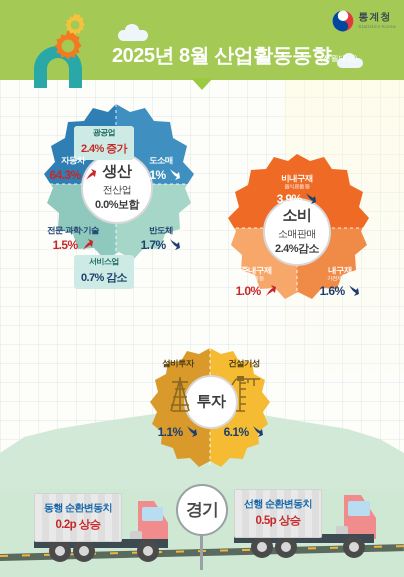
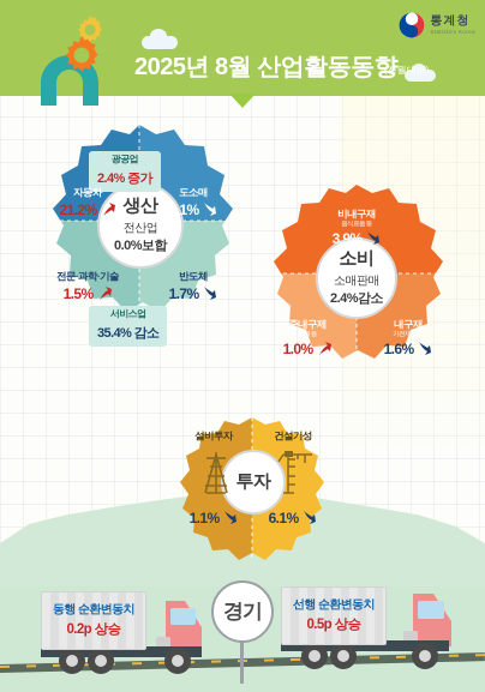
  2025년 8월 산업활동동향
  (전월대비)
  통계청
  생산
  전산업
  0.0%보합
  광공업
  2.4% 증가
  서비스업
- 0.7% 감소
+ 35.4% 감소
  자동차
- 64.3%
+ 21.2%
  도소매
  3.1%
  전문·과학·기술
  1.5%
  반도체
  1.7%
  소비
  소매판매
  2.4%감소
  비내구재
  3.9%
  준내구제
  1.0%
  내구재
  1.6%
  투자
  설비투자
  1.1%
  건설기성
  6.1%
  동행 순환변동치
  0.2p 상승
  선행 순환변동치
  0.5p 상승
  경기
